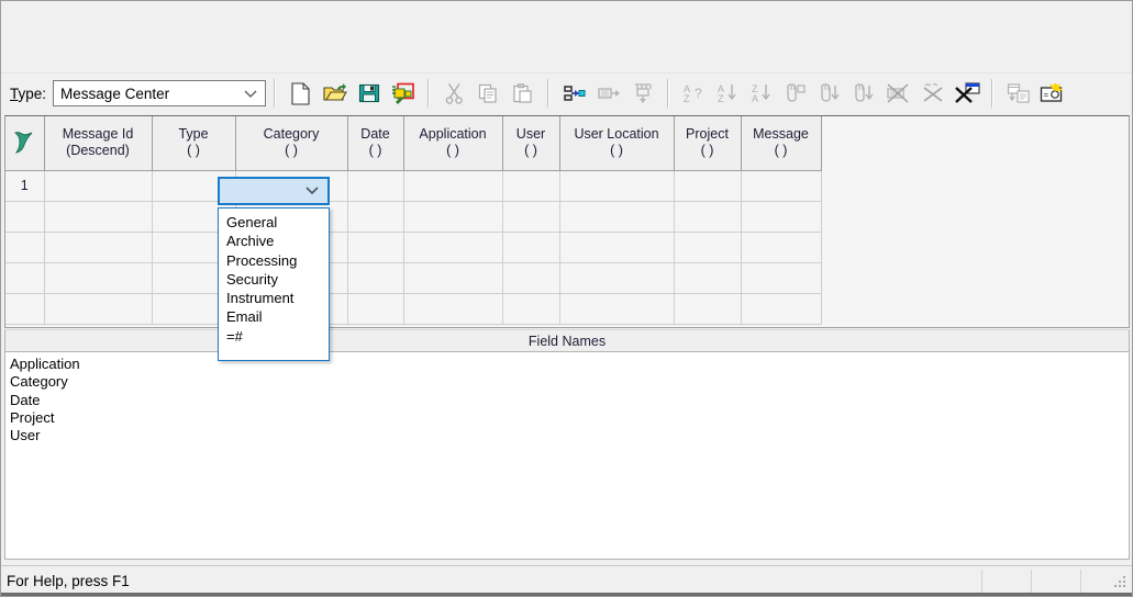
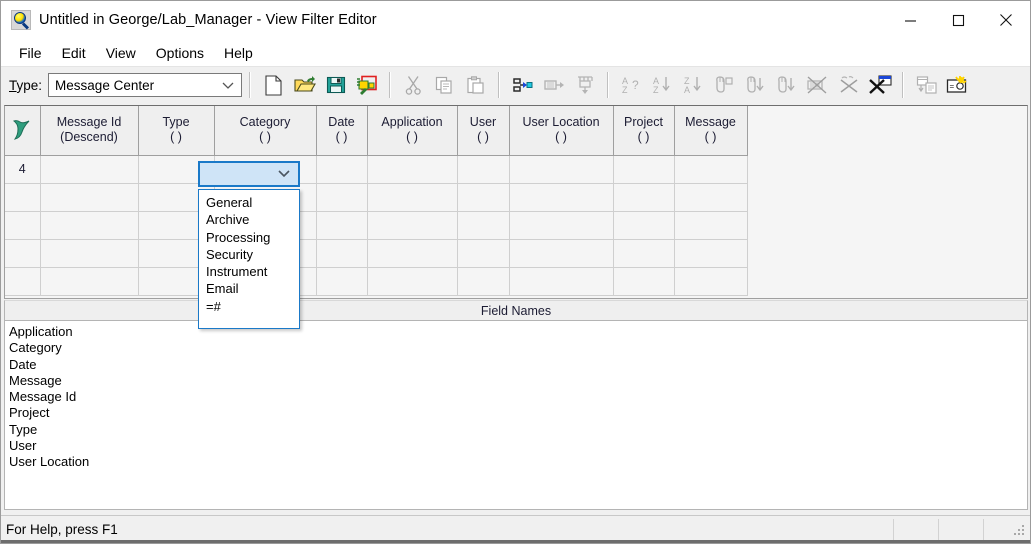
+ Untitled in George/Lab_Manager - View Filter Editor
+ File
+ Edit
+ View
+ Options
+ Help
  Type:
  Message Center
  A
  Z
  ?
  A
  Z
  Z
  A
  =
  	Message Id (Descend)	Type ( )	Category ( )	Date ( )	Application ( )	User ( )	User Location ( )	Project ( )	Message ( )
- 1
+ 4
  General
  Archive
  Processing
  Security
  Instrument
  Email
  =#
  Field Names
  Application
  Category
  Date
+ Message
+ Message Id
  Project
+ Type
  User
+ User Location
  For Help, press F1
